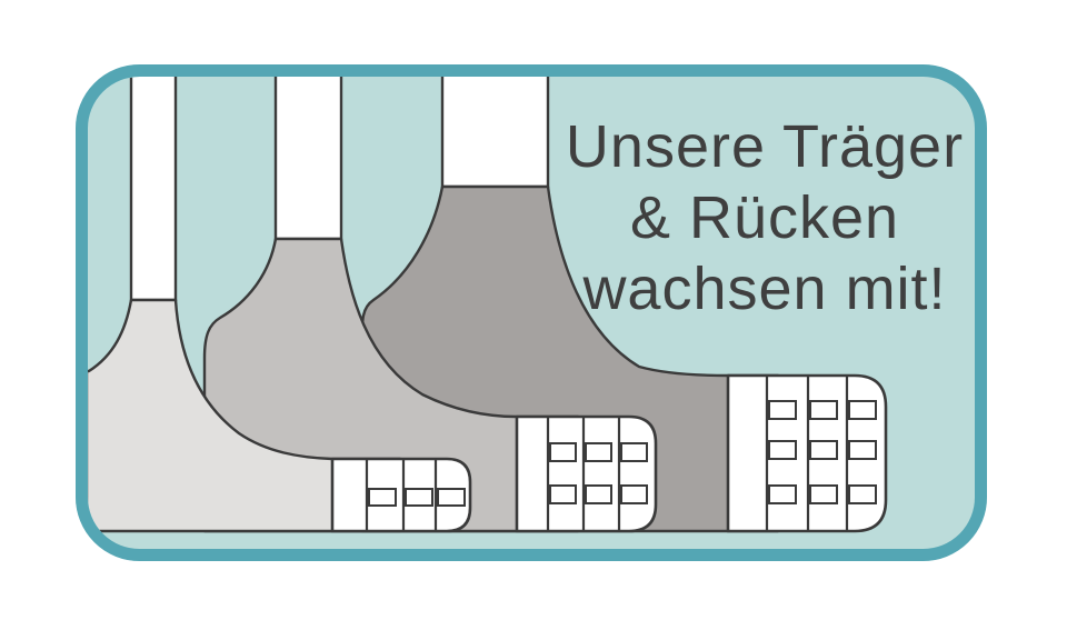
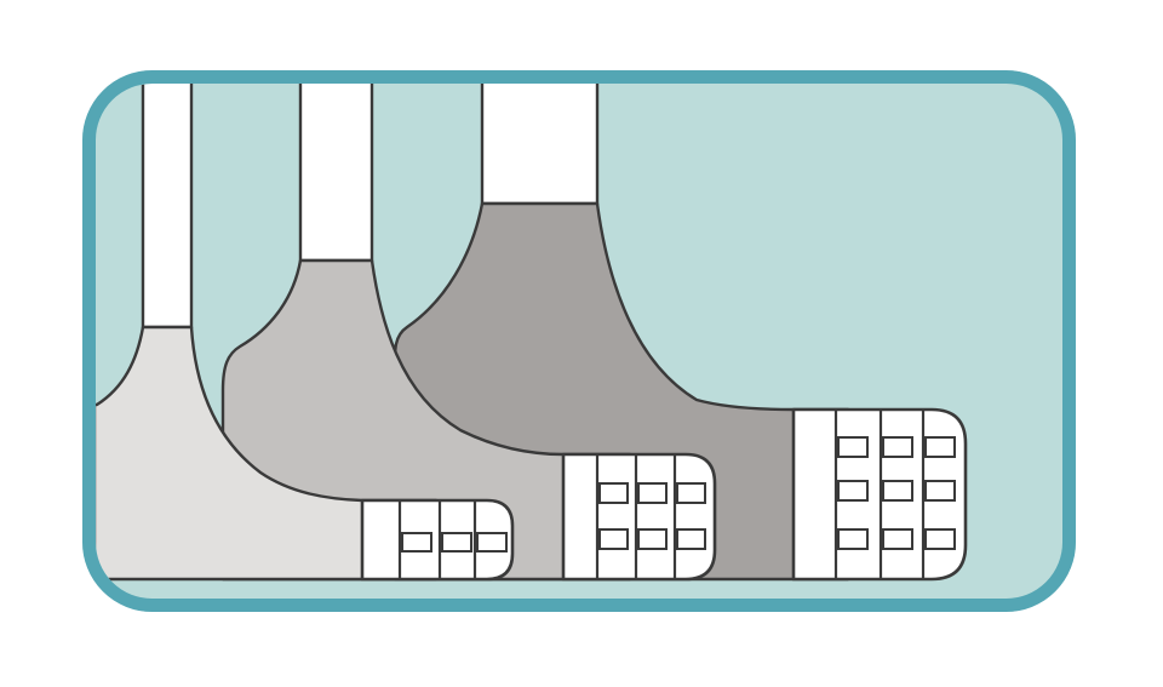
- Unsere Träger
- & Rücken
- wachsen mit!
